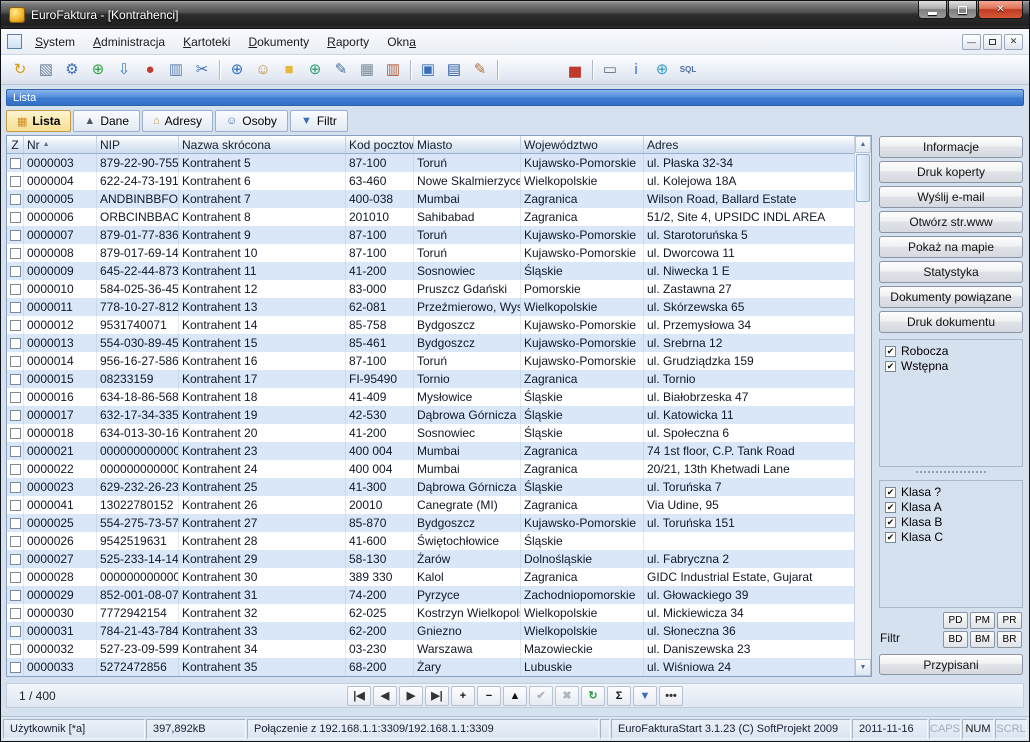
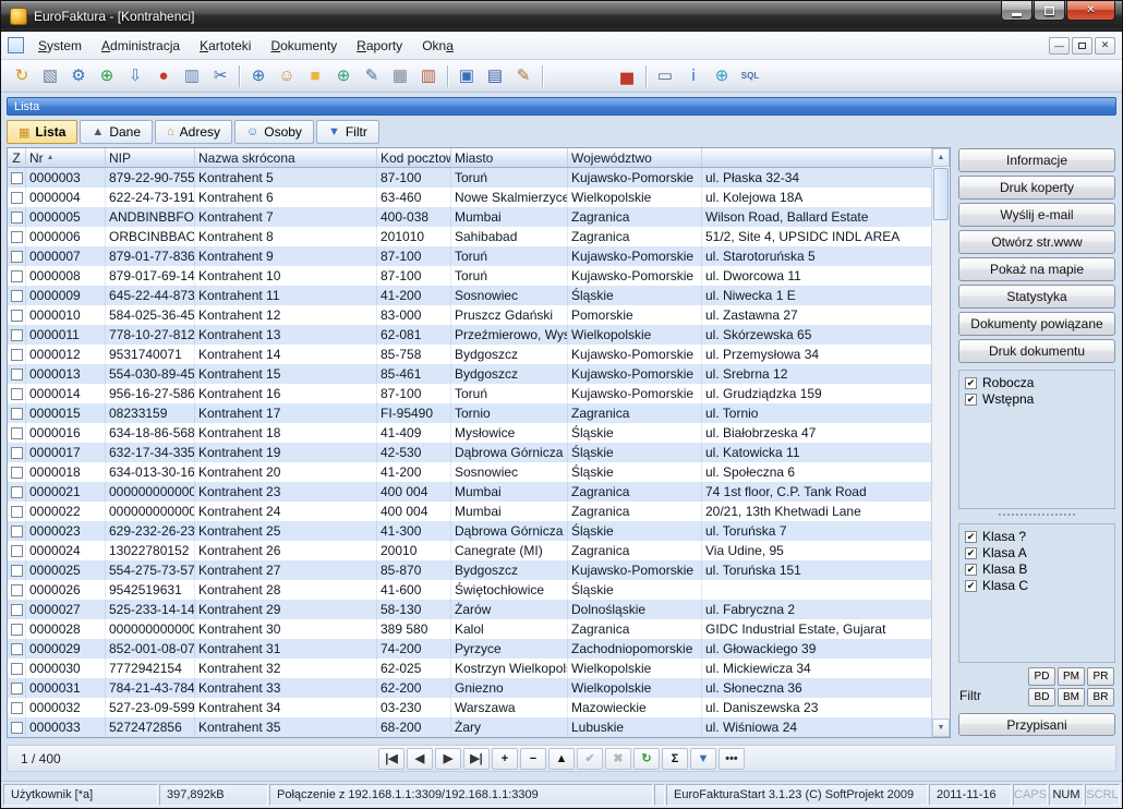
  EuroFaktura - [Kontrahenci]
  ✕
  System
  Administracja
  Kartoteki
  Dokumenty
  Raporty
  Okna
  —
  ✕
  ↻
  ▧
  ⚙
  ⊕
  ⇩
  ●
  ▥
  ✂
  ⊕
  ☺
  ■
  ⊕
  ✎
  ▦
  ▥
  ▣
  ▤
  ✎
  ▅
  ▭
  ℹ
  ⊕
  SQL
  Lista
  ▦
  Lista
  ▲
  Dane
  ⌂
  Adresy
  ☺
  Osoby
  ▼
  Filtr
  Z
  Nr
  NIP
  Nazwa skrócona
  Kod poczto
  Miasto
  Województwo
- Adres
  0000003
  879-22-90-755
  Kontrahent 5
  87-100
  Toruń
  Kujawsko-Pomorskie
  ul. Płaska 32-34
  0000004
  622-24-73-191
  Kontrahent 6
  63-460
  Nowe Skalmierzyce
  Wielkopolskie
  ul. Kolejowa 18A
  0000005
  ANDBINBBFO
  Kontrahent 7
  400-038
  Mumbai
  Zagranica
  Wilson Road, Ballard Estate
  0000006
  ORBCINBBAC
  Kontrahent 8
  201010
  Sahibabad
  Zagranica
  51/2, Site 4, UPSIDC INDL AREA
  0000007
  879-01-77-836
  Kontrahent 9
  87-100
  Toruń
  Kujawsko-Pomorskie
  ul. Starotoruńska 5
  0000008
  879-017-69-14
  Kontrahent 10
  87-100
  Toruń
  Kujawsko-Pomorskie
  ul. Dworcowa 11
  0000009
  645-22-44-873
  Kontrahent 11
  41-200
  Sosnowiec
  Śląskie
  ul. Niwecka 1 E
  0000010
  584-025-36-45
  Kontrahent 12
  83-000
  Pruszcz Gdański
  Pomorskie
  ul. Zastawna 27
  0000011
  778-10-27-812
  Kontrahent 13
  62-081
  Przeźmierowo, Wys
  Wielkopolskie
  ul. Skórzewska 65
  0000012
  9531740071
  Kontrahent 14
  85-758
  Bydgoszcz
  Kujawsko-Pomorskie
  ul. Przemysłowa 34
  0000013
  554-030-89-45
  Kontrahent 15
  85-461
  Bydgoszcz
  Kujawsko-Pomorskie
  ul. Srebrna 12
  0000014
  956-16-27-586
  Kontrahent 16
  87-100
  Toruń
  Kujawsko-Pomorskie
  ul. Grudziądzka 159
  0000015
  08233159
  Kontrahent 17
  FI-95490
  Tornio
  Zagranica
  ul. Tornio
  0000016
  634-18-86-568
  Kontrahent 18
  41-409
  Mysłowice
  Śląskie
  ul. Białobrzeska 47
  0000017
  632-17-34-335
  Kontrahent 19
  42-530
  Dąbrowa Górnicza
  Śląskie
  ul. Katowicka 11
  0000018
  634-013-30-16
  Kontrahent 20
  41-200
  Sosnowiec
  Śląskie
  ul. Społeczna 6
  0000021
  000000000000
  Kontrahent 23
  400 004
  Mumbai
  Zagranica
  74 1st floor, C.P. Tank Road
  0000022
  000000000000
  Kontrahent 24
  400 004
  Mumbai
  Zagranica
  20/21, 13th Khetwadi Lane
  0000023
  629-232-26-23
  Kontrahent 25
  41-300
  Dąbrowa Górnicza
  Śląskie
  ul. Toruńska 7
- 0000041
+ 0000024
  13022780152
  Kontrahent 26
  20010
  Canegrate (MI)
  Zagranica
  Via Udine, 95
  0000025
  554-275-73-57
  Kontrahent 27
  85-870
  Bydgoszcz
  Kujawsko-Pomorskie
  ul. Toruńska 151
  0000026
  9542519631
  Kontrahent 28
  41-600
  Świętochłowice
  Śląskie
  0000027
  525-233-14-14
  Kontrahent 29
  58-130
  Żarów
  Dolnośląskie
  ul. Fabryczna 2
  0000028
  000000000000
  Kontrahent 30
- 389 330
+ 389 580
  Kalol
  Zagranica
  GIDC Industrial Estate, Gujarat
  0000029
  852-001-08-07
  Kontrahent 31
  74-200
  Pyrzyce
  Zachodniopomorskie
  ul. Głowackiego 39
  0000030
  7772942154
  Kontrahent 32
  62-025
  Kostrzyn Wielkopol
  Wielkopolskie
  ul. Mickiewicza 34
  0000031
  784-21-43-784
  Kontrahent 33
  62-200
  Gniezno
  Wielkopolskie
  ul. Słoneczna 36
  0000032
  527-23-09-599
  Kontrahent 34
  03-230
  Warszawa
  Mazowieckie
  ul. Daniszewska 23
  0000033
  5272472856
  Kontrahent 35
  68-200
  Żary
  Lubuskie
  ul. Wiśniowa 24
  InformacjeDruk kopertyWyślij e-mailOtwórz str.wwwPokaż na mapieStatystykaDokumenty powiązaneDruk dokumentu
  ✔
  Robocza
  ✔
  Wstępna
  ✔
  Klasa ?
  ✔
  Klasa A
  ✔
  Klasa B
  ✔
  Klasa C
  Filtr
  PD
  PM
  PR
  BD
  BM
  BR
  Przypisani
  1 / 400
  |◀
  ◀
  ▶
  ▶|
  +
  −
  ▲
  ✔
  ✖
  ↻
  Σ
  ▼
  •••
  Użytkownik [*a]
  397,892kB
  Połączenie z 192.168.1.1:3309/192.168.1.1:3309
  EuroFakturaStart 3.1.23 (C) SoftProjekt 2009
  2011-11-16
  CAPS
  NUM
  SCRL
